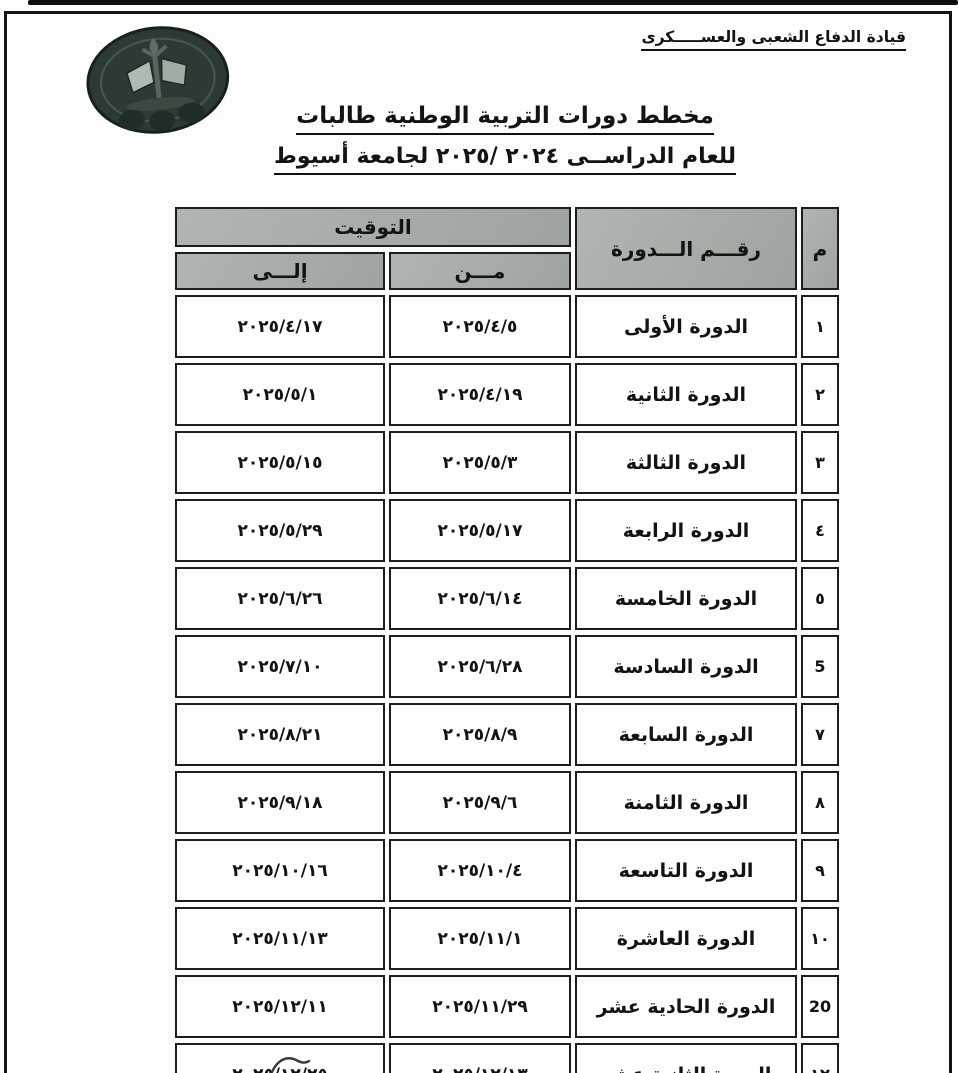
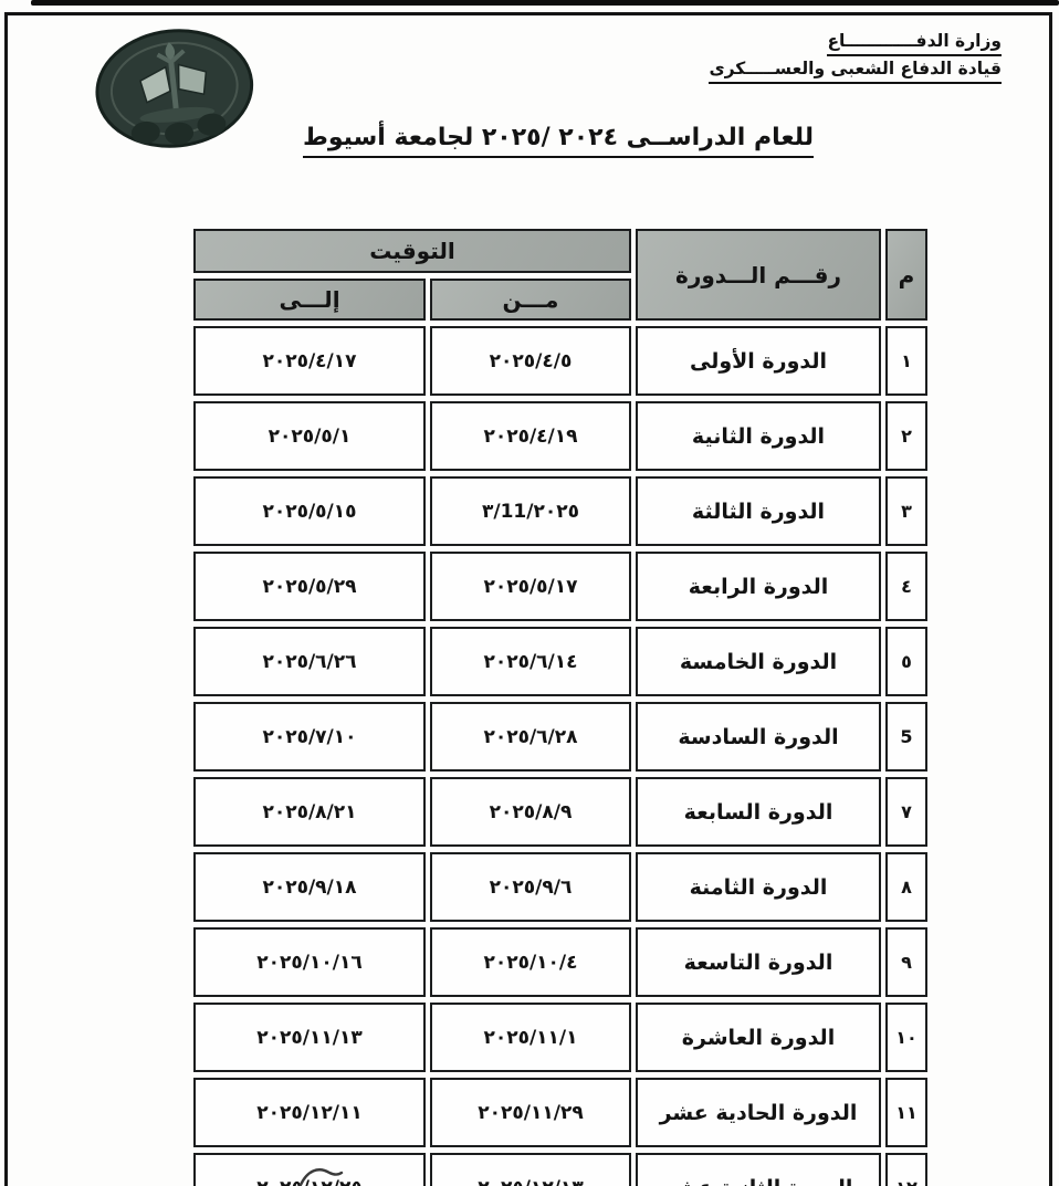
+ وزارة الدفــــــــــــاع
  قيادة الدفاع الشعبى والعســـــكرى
- مخطط دورات التربية الوطنية طالبات
  للعام الدراســى ٢٠٢٤ /٢٠٢٥ لجامعة أسيوط
  م	رقـــم الـــدورة	التوقيت
  مـــن	إلـــى
  ١	الدورة الأولى	٢٠٢٥/٤/٥	٢٠٢٥/٤/١٧
  ٢	الدورة الثانية	٢٠٢٥/٤/١٩	٢٠٢٥/٥/١
- ٣	الدورة الثالثة	٢٠٢٥/٥/٣	٢٠٢٥/٥/١٥
+ ٣	الدورة الثالثة	٢٠٢٥/11/٣	٢٠٢٥/٥/١٥
  ٤	الدورة الرابعة	٢٠٢٥/٥/١٧	٢٠٢٥/٥/٢٩
  ٥	الدورة الخامسة	٢٠٢٥/٦/١٤	٢٠٢٥/٦/٢٦
  5	الدورة السادسة	٢٠٢٥/٦/٢٨	٢٠٢٥/٧/١٠
  ٧	الدورة السابعة	٢٠٢٥/٨/٩	٢٠٢٥/٨/٢١
  ٨	الدورة الثامنة	٢٠٢٥/٩/٦	٢٠٢٥/٩/١٨
  ٩	الدورة التاسعة	٢٠٢٥/١٠/٤	٢٠٢٥/١٠/١٦
  ١٠	الدورة العاشرة	٢٠٢٥/١١/١	٢٠٢٥/١١/١٣
- 20	الدورة الحادية عشر	٢٠٢٥/١١/٢٩	٢٠٢٥/١٢/١١
+ ١١	الدورة الحادية عشر	٢٠٢٥/١١/٢٩	٢٠٢٥/١٢/١١
